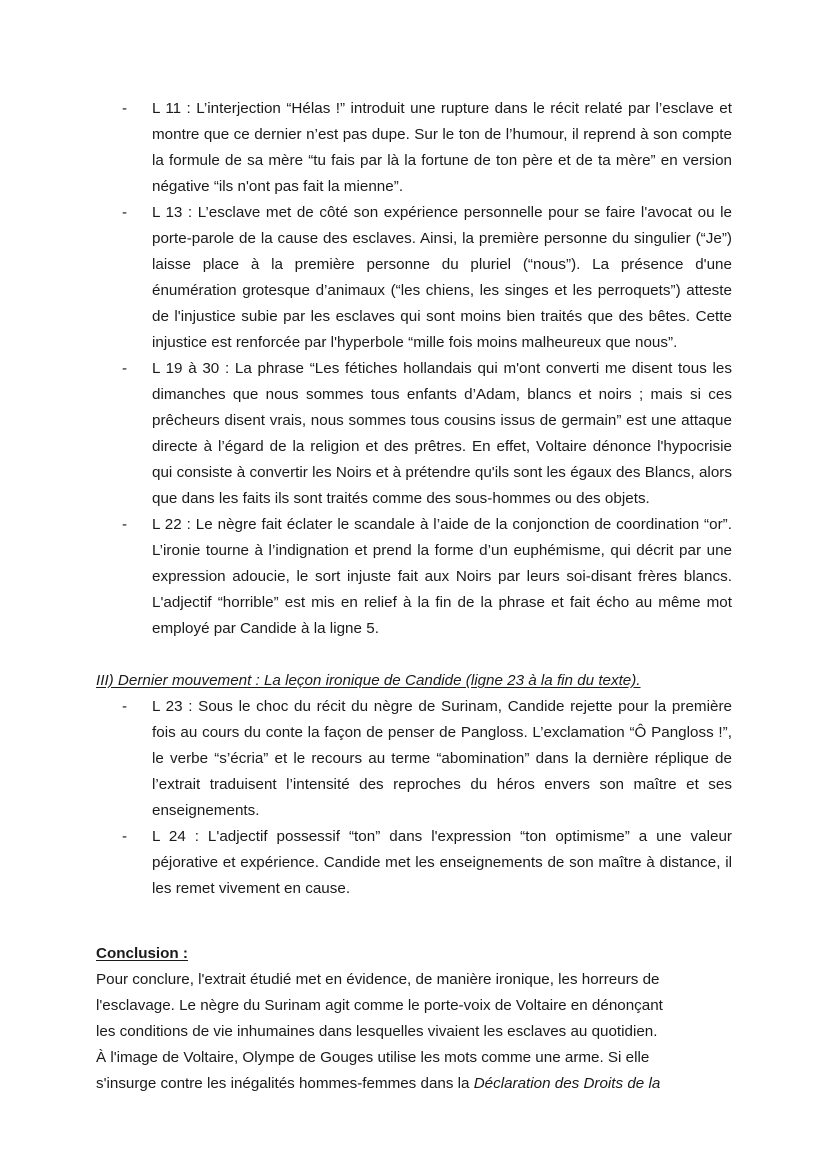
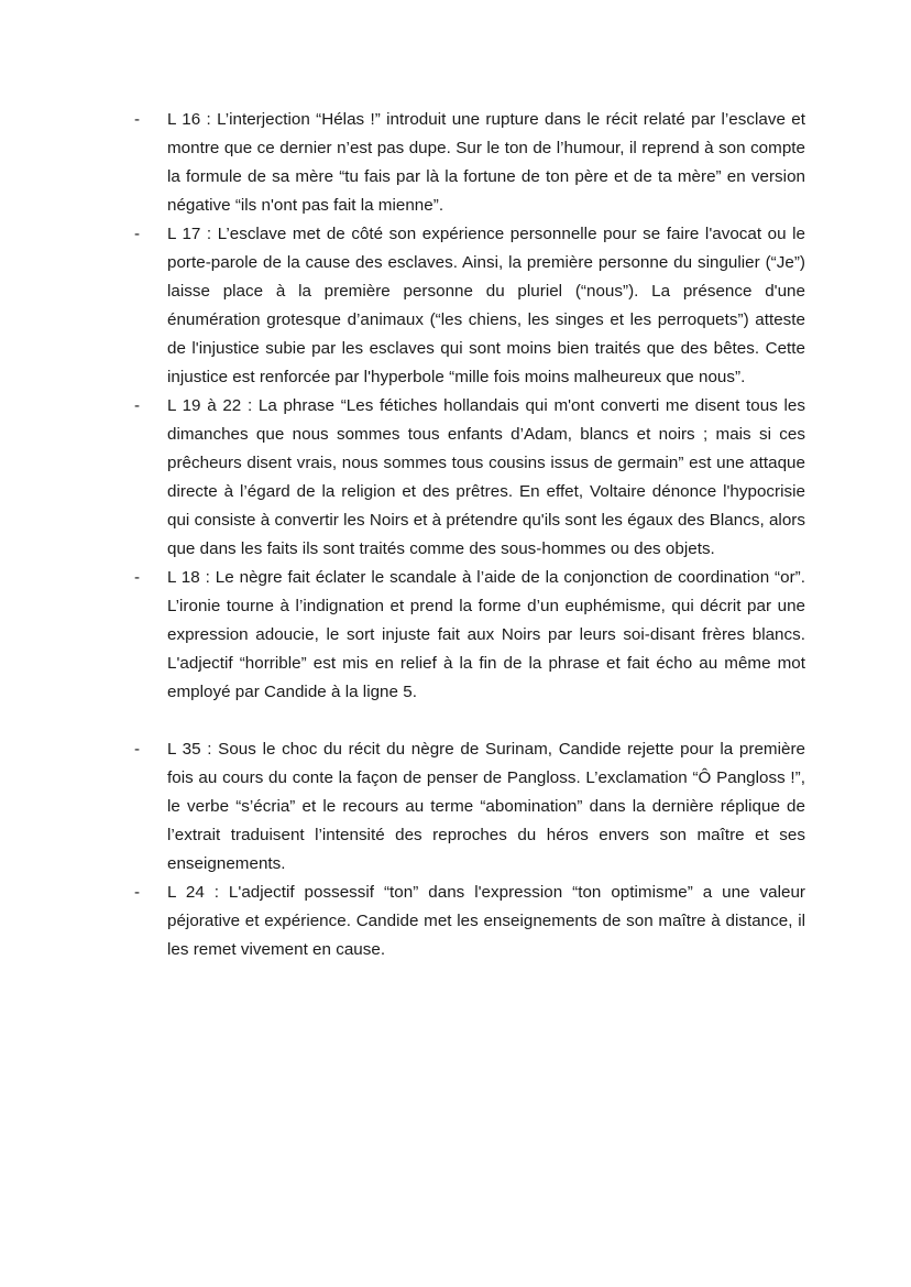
  -
- L 11 : L’interjection “Hélas !” introduit une rupture dans le récit relaté par l’esclave et montre que ce dernier n’est pas dupe. Sur le ton de l’humour, il reprend à son compte la formule de sa mère “tu fais par là la fortune de ton père et de ta mère” en version négative “ils n'ont pas fait la mienne”.
+ L 16 : L’interjection “Hélas !” introduit une rupture dans le récit relaté par l’esclave et montre que ce dernier n’est pas dupe. Sur le ton de l’humour, il reprend à son compte la formule de sa mère “tu fais par là la fortune de ton père et de ta mère” en version négative “ils n'ont pas fait la mienne”.
  -
- L 13 : L’esclave met de côté son expérience personnelle pour se faire l'avocat ou le porte-parole de la cause des esclaves. Ainsi, la première personne du singulier (“Je”) laisse place à la première personne du pluriel (“nous”). La présence d'une énumération grotesque d’animaux (“les chiens, les singes et les perroquets”) atteste de l'injustice subie par les esclaves qui sont moins bien traités que des bêtes. Cette injustice est renforcée par l'hyperbole “mille fois moins malheureux que nous”.
+ L 17 : L’esclave met de côté son expérience personnelle pour se faire l'avocat ou le porte-parole de la cause des esclaves. Ainsi, la première personne du singulier (“Je”) laisse place à la première personne du pluriel (“nous”). La présence d'une énumération grotesque d’animaux (“les chiens, les singes et les perroquets”) atteste de l'injustice subie par les esclaves qui sont moins bien traités que des bêtes. Cette injustice est renforcée par l'hyperbole “mille fois moins malheureux que nous”.
  -
- L 19 à 30 : La phrase “Les fétiches hollandais qui m'ont converti me disent tous les dimanches que nous sommes tous enfants d’Adam, blancs et noirs ; mais si ces prêcheurs disent vrais, nous sommes tous cousins issus de germain” est une attaque directe à l’égard de la religion et des prêtres. En effet, Voltaire dénonce l'hypocrisie qui consiste à convertir les Noirs et à prétendre qu'ils sont les égaux des Blancs, alors que dans les faits ils sont traités comme des sous-hommes ou des objets.
+ L 19 à 22 : La phrase “Les fétiches hollandais qui m'ont converti me disent tous les dimanches que nous sommes tous enfants d’Adam, blancs et noirs ; mais si ces prêcheurs disent vrais, nous sommes tous cousins issus de germain” est une attaque directe à l’égard de la religion et des prêtres. En effet, Voltaire dénonce l'hypocrisie qui consiste à convertir les Noirs et à prétendre qu'ils sont les égaux des Blancs, alors que dans les faits ils sont traités comme des sous-hommes ou des objets.
  -
- L 22 : Le nègre fait éclater le scandale à l’aide de la conjonction de coordination “or”. L’ironie tourne à l’indignation et prend la forme d’un euphémisme, qui décrit par une expression adoucie, le sort injuste fait aux Noirs par leurs soi-disant frères blancs. L'adjectif “horrible” est mis en relief à la fin de la phrase et fait écho au même mot employé par Candide à la ligne 5.
+ L 18 : Le nègre fait éclater le scandale à l’aide de la conjonction de coordination “or”. L’ironie tourne à l’indignation et prend la forme d’un euphémisme, qui décrit par une expression adoucie, le sort injuste fait aux Noirs par leurs soi-disant frères blancs. L'adjectif “horrible” est mis en relief à la fin de la phrase et fait écho au même mot employé par Candide à la ligne 5.
- III) Dernier mouvement : La leçon ironique de Candide (ligne 23 à la fin du texte).
  -
- L 23 : Sous le choc du récit du nègre de Surinam, Candide rejette pour la première fois au cours du conte la façon de penser de Pangloss. L’exclamation “Ô Pangloss !”, le verbe “s’écria” et le recours au terme “abomination” dans la dernière réplique de l’extrait traduisent l’intensité des reproches du héros envers son maître et ses enseignements.
+ L 35 : Sous le choc du récit du nègre de Surinam, Candide rejette pour la première fois au cours du conte la façon de penser de Pangloss. L’exclamation “Ô Pangloss !”, le verbe “s’écria” et le recours au terme “abomination” dans la dernière réplique de l’extrait traduisent l’intensité des reproches du héros envers son maître et ses enseignements.
  -
  L 24 : L'adjectif possessif “ton” dans l'expression “ton optimisme” a une valeur péjorative et expérience. Candide met les enseignements de son maître à distance, il les remet vivement en cause.
- Conclusion :
- Pour conclure, l'extrait étudié met en évidence, de manière ironique, les horreurs de
- l'esclavage. Le nègre du Surinam agit comme le porte-voix de Voltaire en dénonçant
- les conditions de vie inhumaines dans lesquelles vivaient les esclaves au quotidien.
- À l'image de Voltaire, Olympe de Gouges utilise les mots comme une arme. Si elle
- s'insurge contre les inégalités hommes-femmes dans la Déclaration des Droits de la
